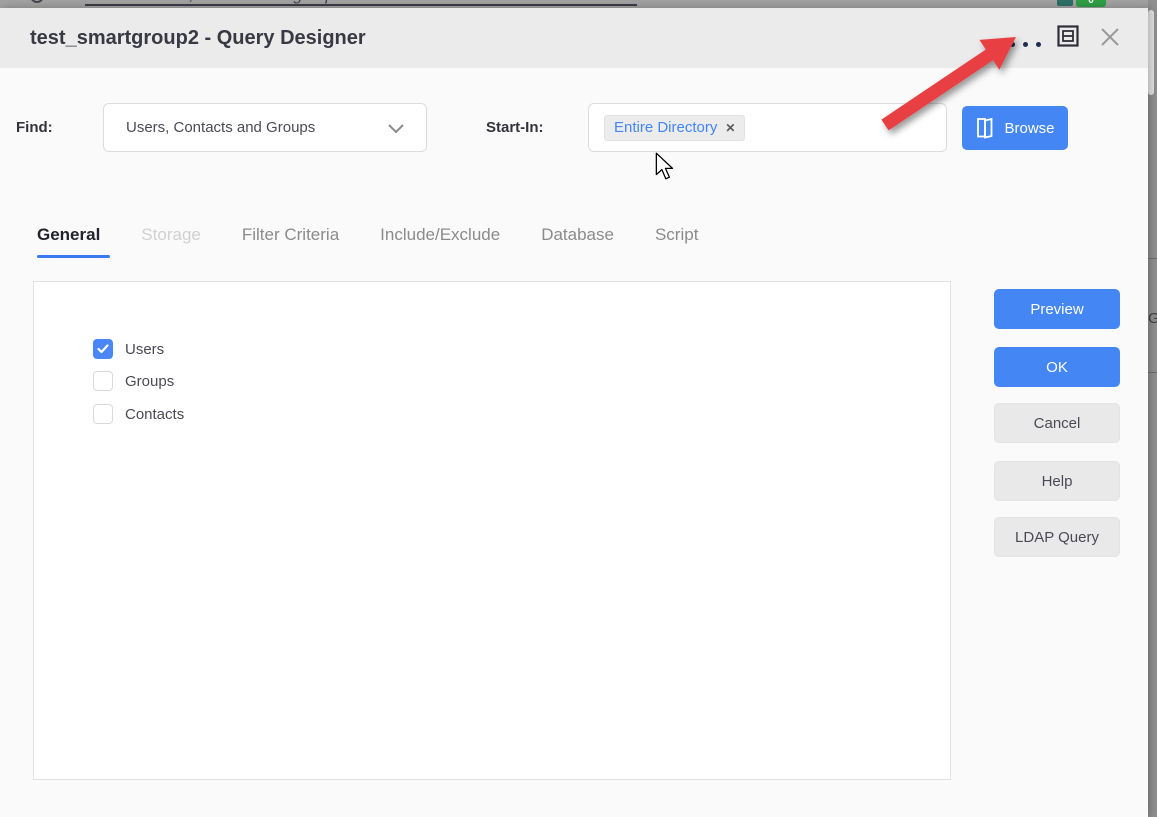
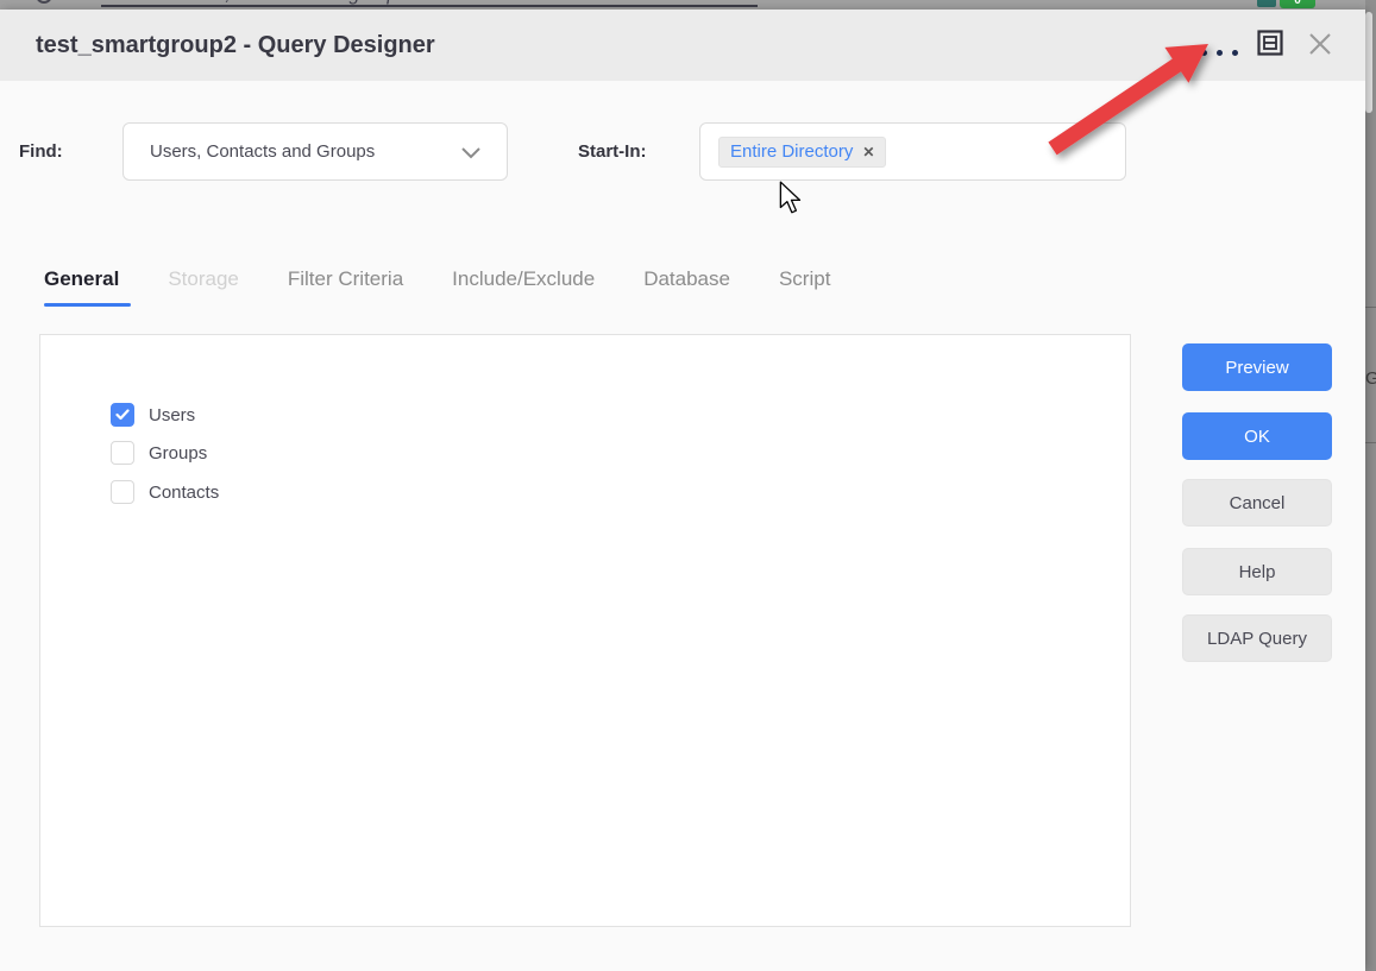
  0
  G
  test_smartgroup2 - Query Designer
  Find:
  Users, Contacts and Groups
  Start-In:
  Entire Directory
  ✕
- Browse
  General
  Storage
  Filter Criteria
  Include/Exclude
  Database
  Script
  Users
  Groups
  Contacts
  Preview
  OK
  Cancel
  Help
  LDAP Query
